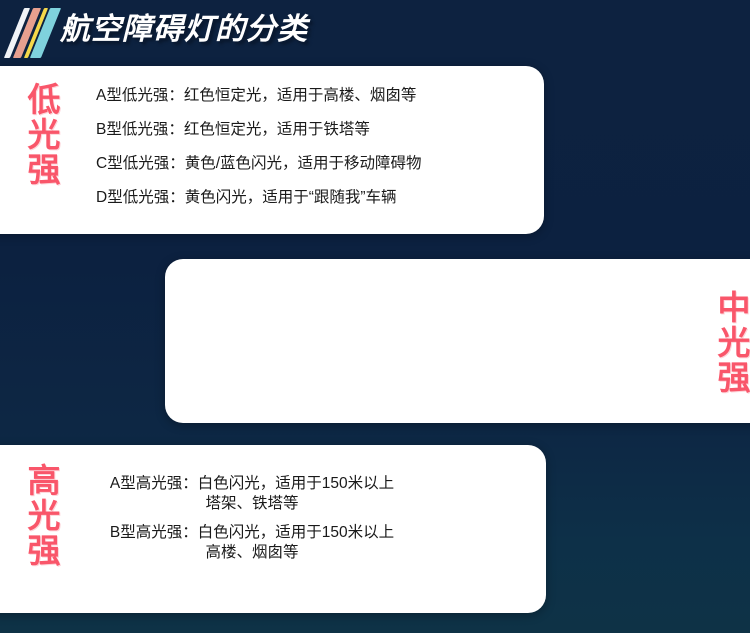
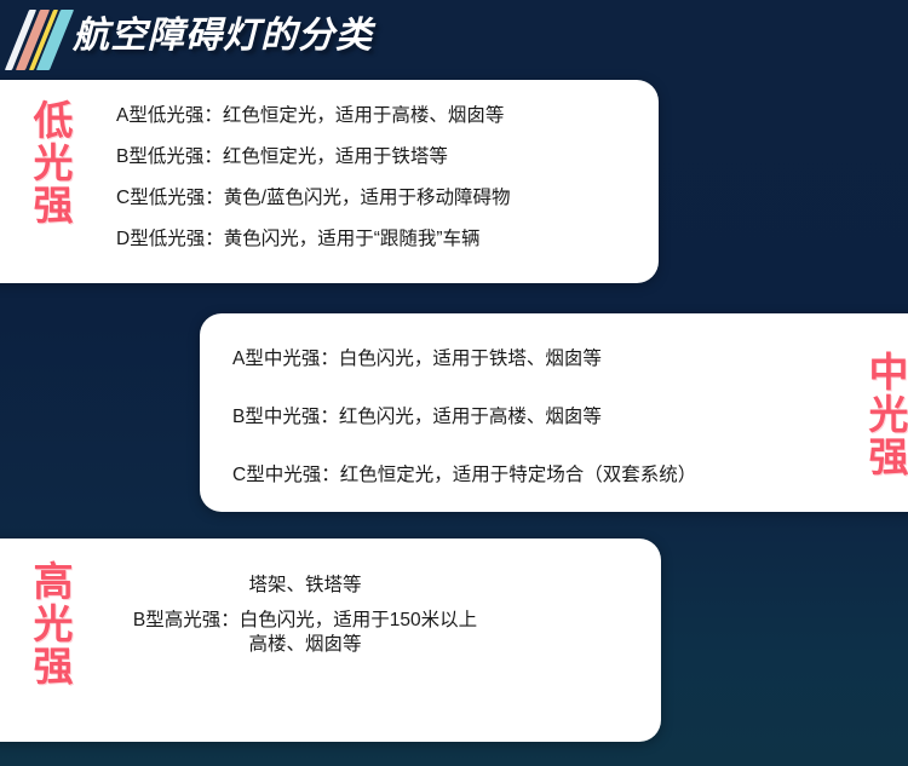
  航空障碍灯的分类
  低
  光
  强
  A型低光强：红色恒定光，适用于高楼、烟囱等
  B型低光强：红色恒定光，适用于铁塔等
  C型低光强：黄色/蓝色闪光，适用于移动障碍物
  D型低光强：黄色闪光，适用于“跟随我”车辆
  中
  光
  强
+ A型中光强：白色闪光，适用于铁塔、烟囱等
+ B型中光强：红色闪光，适用于高楼、烟囱等
+ C型中光强：红色恒定光，适用于特定场合（双套系统）
  高
  光
  强
- A型高光强：白色闪光，适用于150米以上
  塔架、铁塔等
  B型高光强：白色闪光，适用于150米以上
  高楼、烟囱等
